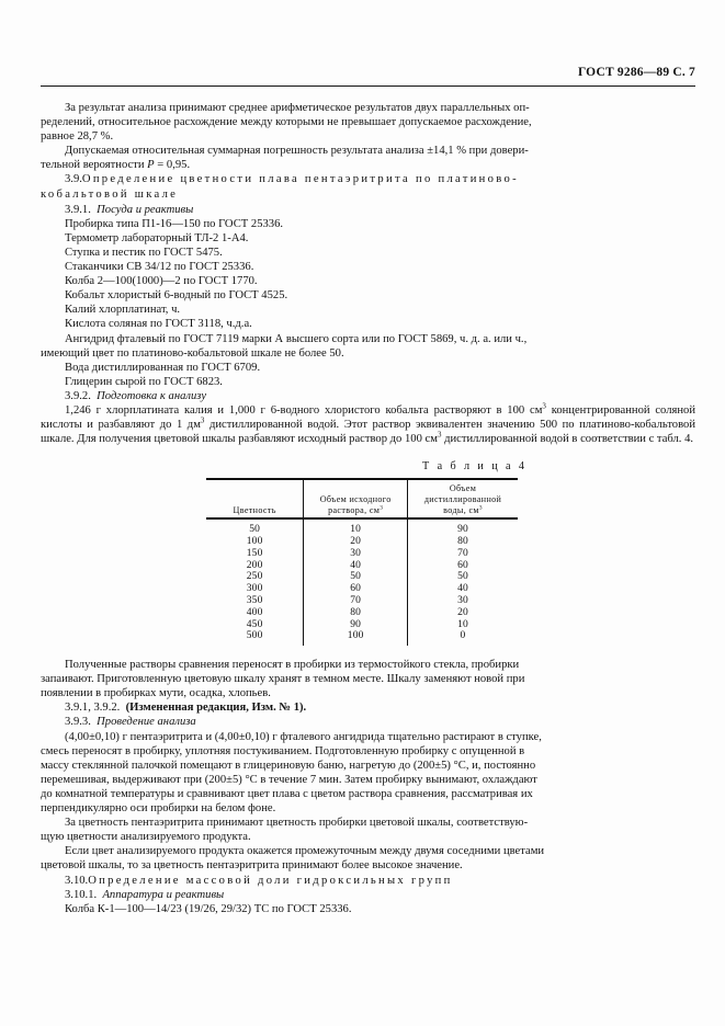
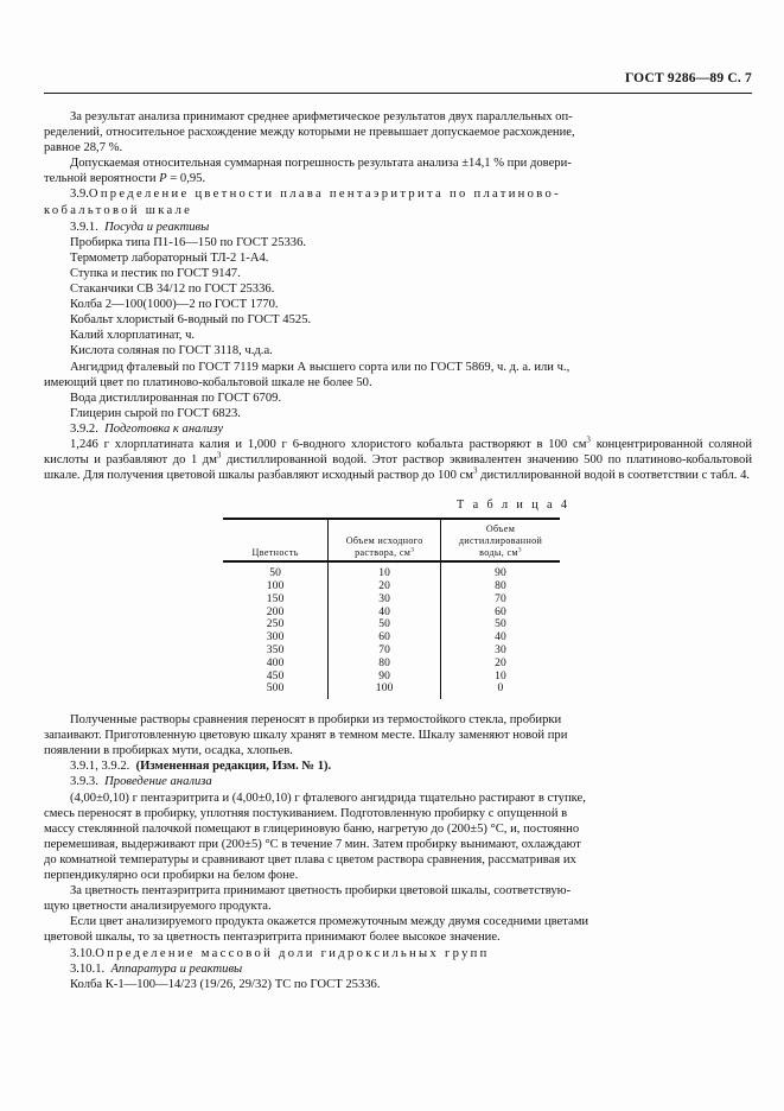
  ГОСТ 9286—89 С. 7
  За результат анализа принимают среднее арифметическое результатов двух параллельных оп-
  ределений, относительное расхождение между которыми не превышает допускаемое расхождение,
  равное 28,7 %.
  Допускаемая относительная суммарная погрешность результата анализа ±14,1 % при довери-
  тельной вероятности P = 0,95.
  3.9.Определение цветности плава пентаэритрита по платиново-
  кобальтовой шкале
  3.9.1. Посуда и реактивы
  Пробирка типа П1-16—150 по ГОСТ 25336.
  Термометр лабораторный ТЛ-2 1-А4.
- Ступка и пестик по ГОСТ 5475.
+ Ступка и пестик по ГОСТ 9147.
  Стаканчики СВ 34/12 по ГОСТ 25336.
  Колба 2—100(1000)—2 по ГОСТ 1770.
  Кобальт хлористый 6-водный по ГОСТ 4525.
  Калий хлорплатинат, ч.
  Кислота соляная по ГОСТ 3118, ч.д.а.
  Ангидрид фталевый по ГОСТ 7119 марки А высшего сорта или по ГОСТ 5869, ч. д. а. или ч.,
  имеющий цвет по платиново-кобальтовой шкале не более 50.
  Вода дистиллированная по ГОСТ 6709.
  Глицерин сырой по ГОСТ 6823.
  3.9.2. Подготовка к анализу
  1,246 г хлорплатината калия и 1,000 г 6-водного хлористого кобальта растворяют в 100 см3 концентрированной соляной кислоты и разбавляют до 1 дм3 дистиллированной водой. Этот раствор эквивалентен значению 500 по платиново-кобальтовой шкале. Для получения цветовой шкалы разбавляют исходный раствор до 100 см3 дистиллированной водой в соответствии с табл. 4.
  Т а б л и ц а 4
  Цветность	Объем исходногораствора, см	Объемдистиллированнойводы, см
  50	10	90
  100	20	80
  150	30	70
  200	40	60
  250	50	50
  300	60	40
  350	70	30
  400	80	20
  450	90	10
  500	100	0
  Полученные растворы сравнения переносят в пробирки из термостойкого стекла, пробирки
  запаивают. Приготовленную цветовую шкалу хранят в темном месте. Шкалу заменяют новой при
  появлении в пробирках мути, осадка, хлопьев.
  3.9.1, 3.9.2. (Измененная редакция, Изм. № 1).
  3.9.3. Проведение анализа
  (4,00±0,10) г пентаэритрита и (4,00±0,10) г фталевого ангидрида тщательно растирают в ступке,
  смесь переносят в пробирку, уплотняя постукиванием. Подготовленную пробирку с опущенной в
  массу стеклянной палочкой помещают в глицериновую баню, нагретую до (200±5) °С, и, постоянно
  перемешивая, выдерживают при (200±5) °С в течение 7 мин. Затем пробирку вынимают, охлаждают
  до комнатной температуры и сравнивают цвет плава с цветом раствора сравнения, рассматривая их
  перпендикулярно оси пробирки на белом фоне.
  За цветность пентаэритрита принимают цветность пробирки цветовой шкалы, соответствую-
  щую цветности анализируемого продукта.
  Если цвет анализируемого продукта окажется промежуточным между двумя соседними цветами
  цветовой шкалы, то за цветность пентаэритрита принимают более высокое значение.
  3.10.Определение массовой доли гидроксильных групп
  3.10.1. Аппаратура и реактивы
  Колба К-1—100—14/23 (19/26, 29/32) ТС по ГОСТ 25336.
